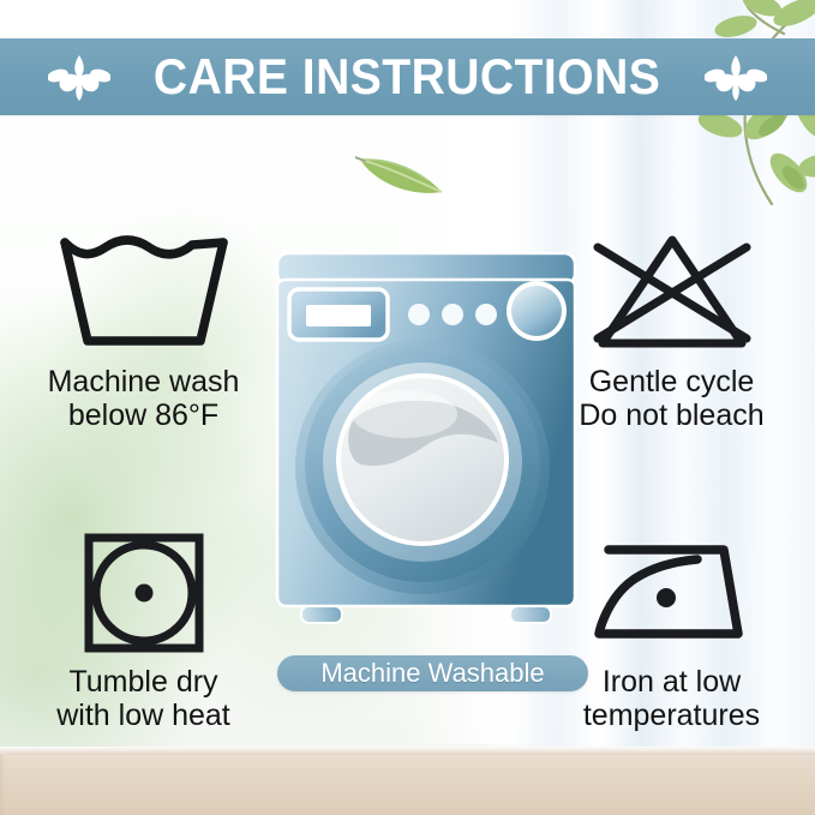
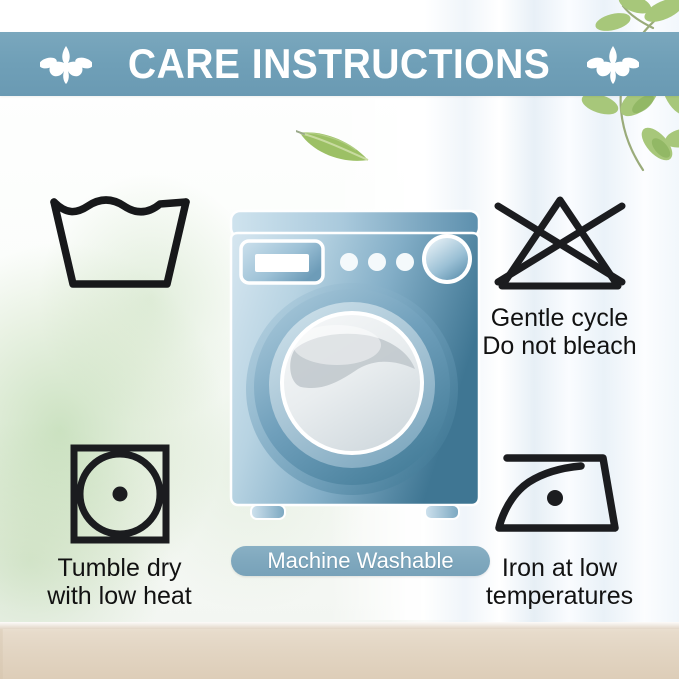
  CARE INSTRUCTIONS
- Machine wash
- below 86°F
  Gentle cycle
  Do not bleach
  Tumble dry
  with low heat
  Iron at low
  temperatures
  Machine Washable
